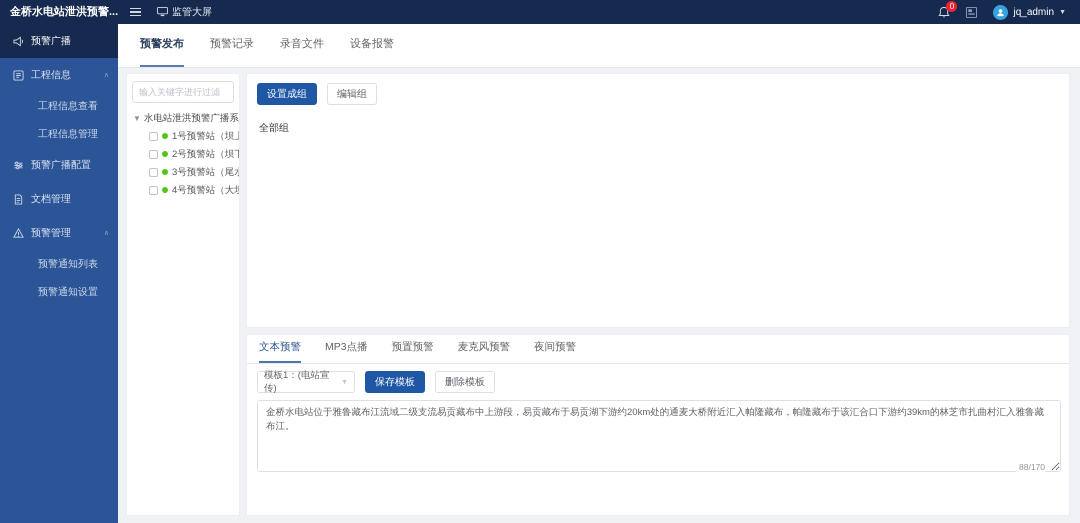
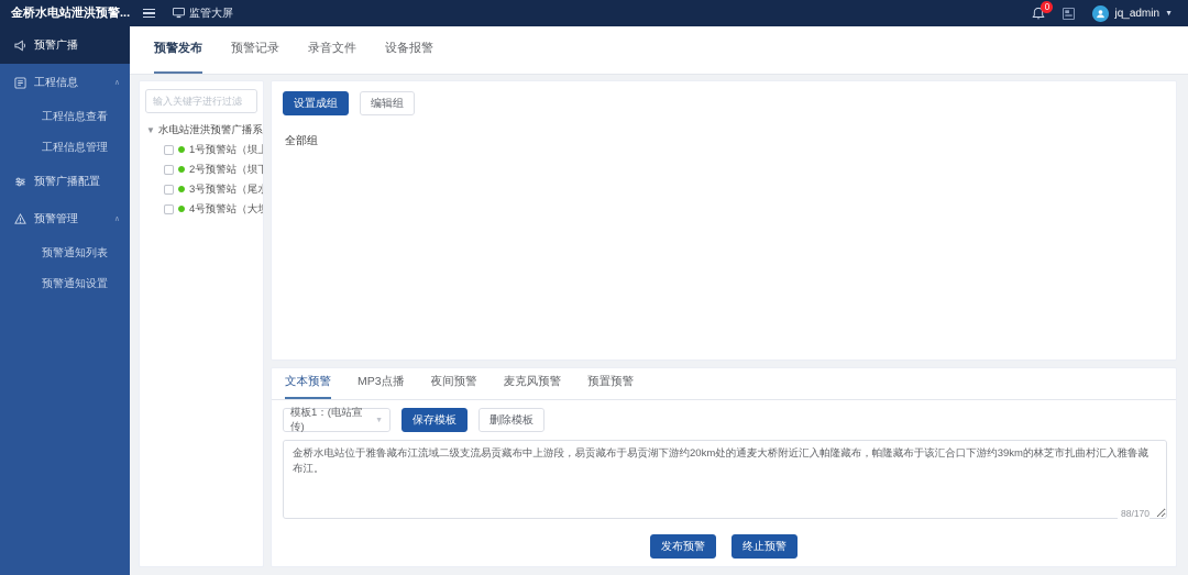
  金桥水电站泄洪预警...
  监管大屏
  0
  jq_admin
  预警广播
  工程信息
  工程信息查看
  工程信息管理
  预警广播配置
- 文档管理
  预警管理
  预警通知列表
  预警通知设置
  预警发布
  预警记录
  录音文件
  设备报警
  输入关键字进行过滤
  ▼
  水电站泄洪预警广播系
  1号预警站（坝
  2号预警站（坝
  3号预警站（尾
  4号预警站（大
  设置成组
  编辑组
  全部组
  文本预警
  MP3点播
- 预置预警
+ 夜间预警
  麦克风预警
- 夜间预警
+ 预置预警
  模板1：(电站宣传)
  保存模板
  删除模板
  88/170
+ 发布预警
+ 终止预警
